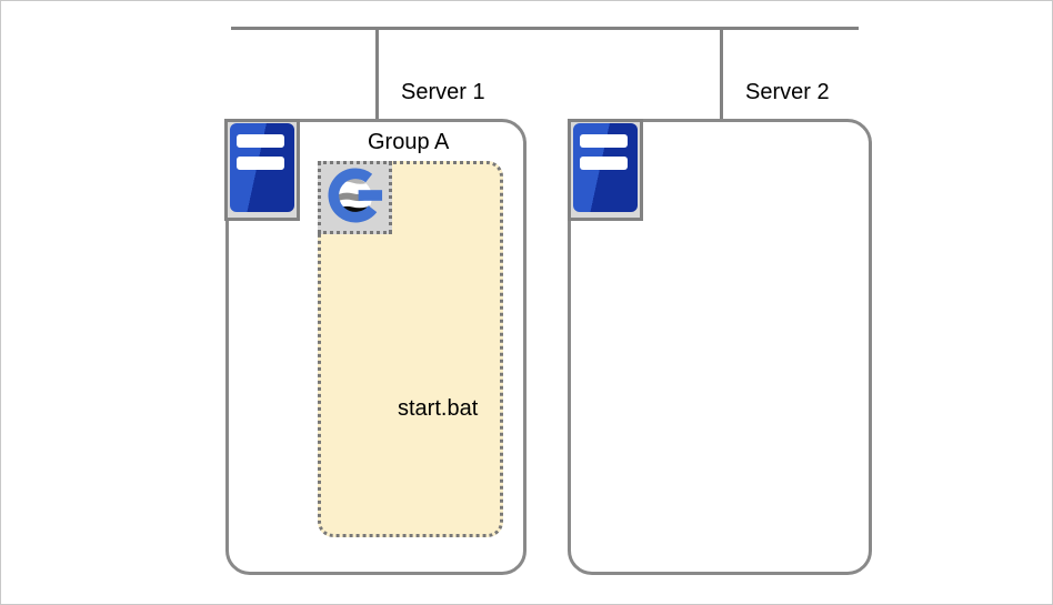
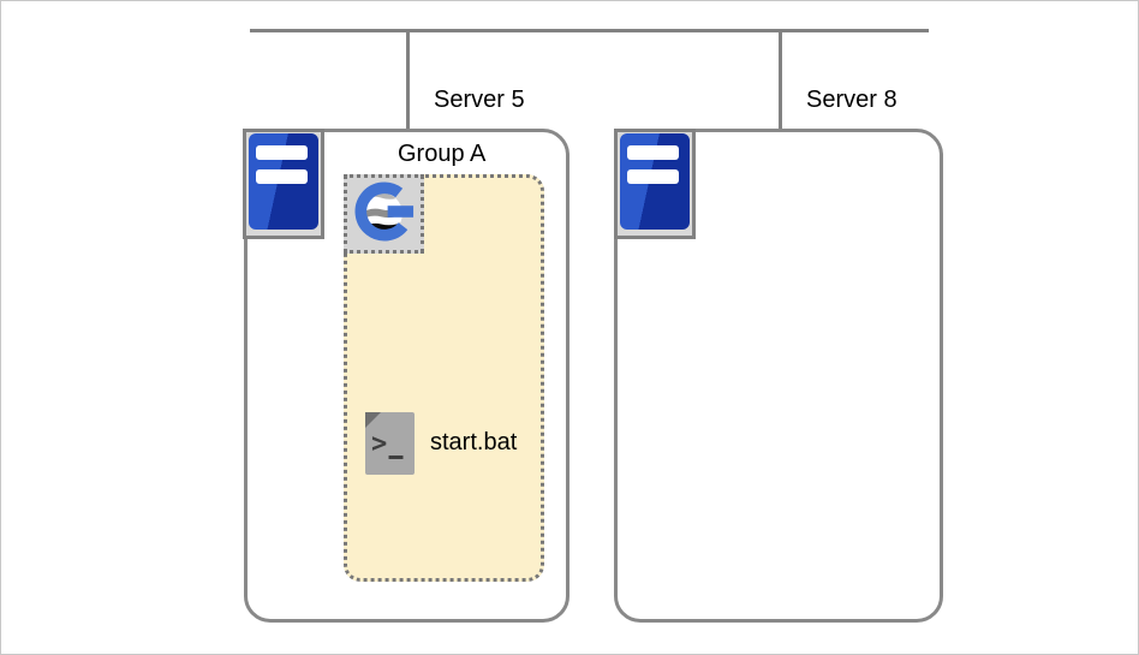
- Server 1
+ Server 5
- Server 2
+ Server 8
  Group A
+ >
  start.bat
